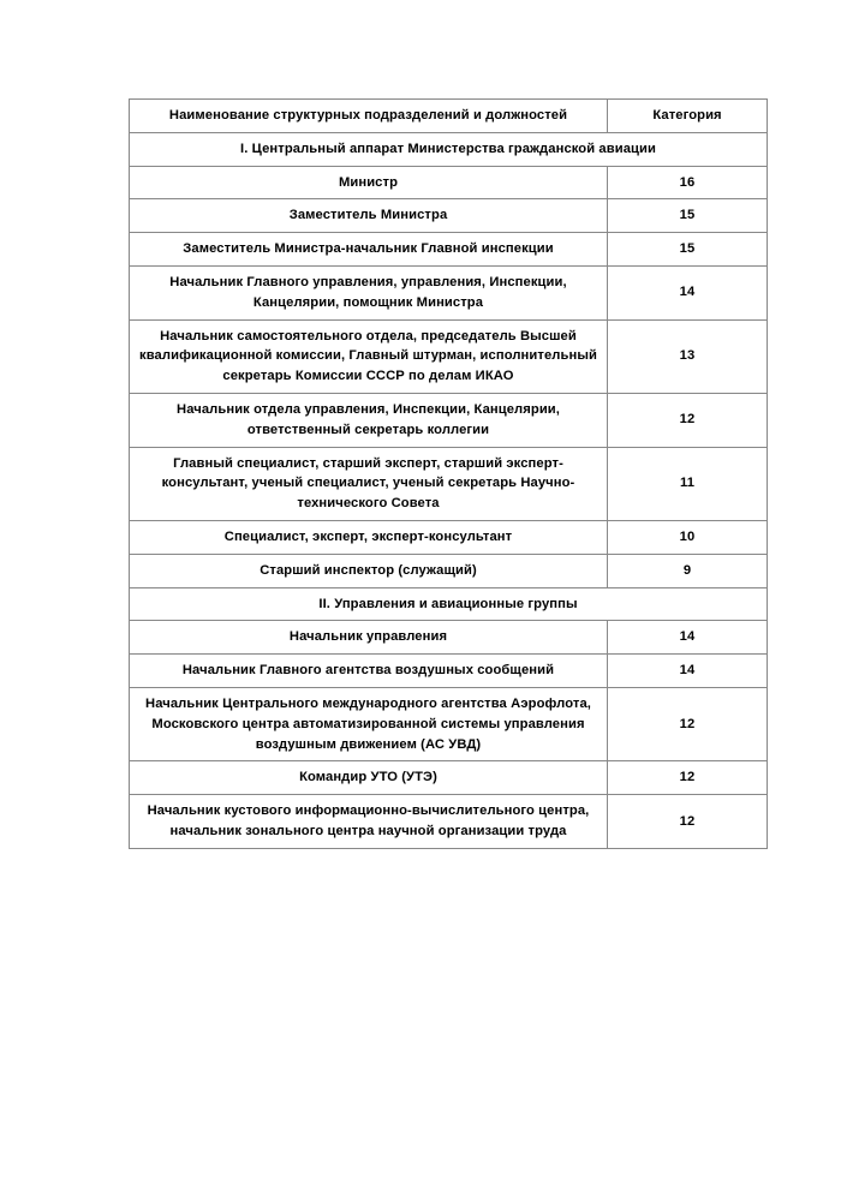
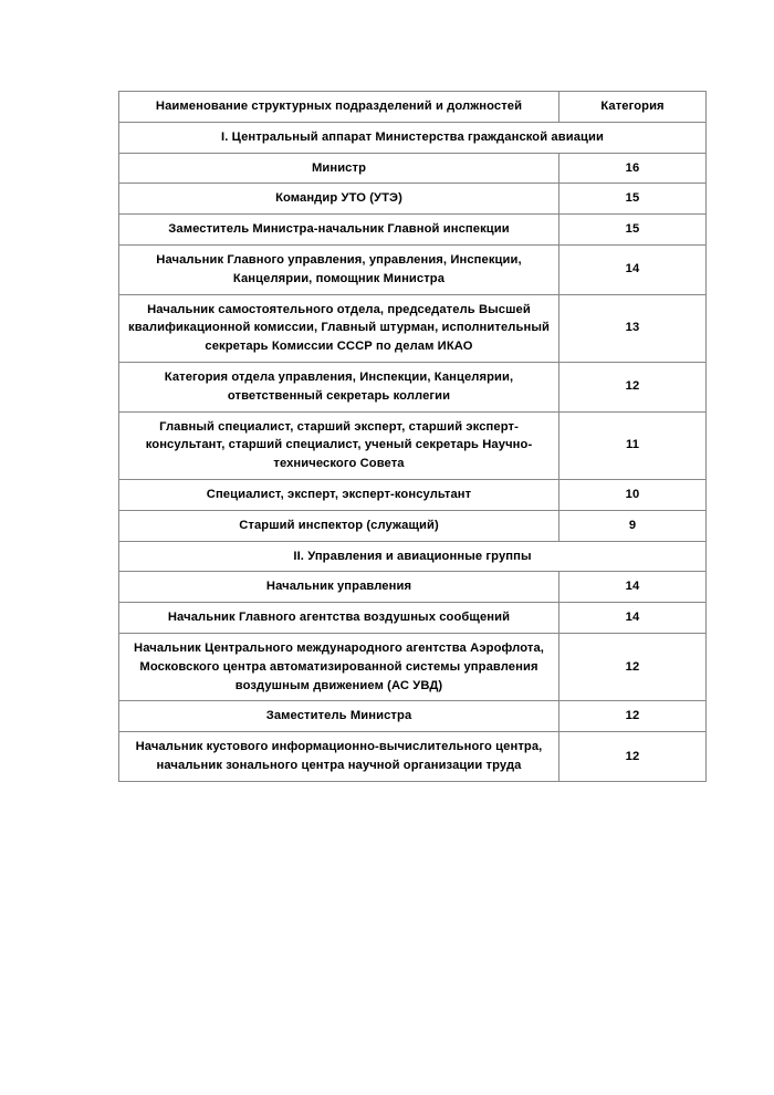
  Наименование структурных подразделений и должностей	Категория
  I. Центральный аппарат Министерства гражданской авиации
  Министр	16
- Заместитель Министра	15
+ Командир УТО (УТЭ)	15
  Заместитель Министра-начальник Главной инспекции	15
  Начальник Главного управления, управления, Инспекции, Канцелярии, помощник Министра	14
  Начальник самостоятельного отдела, председатель Высшей квалификационной комиссии, Главный штурман, исполнительный секретарь Комиссии СССР по делам ИКАО	13
- Начальник отдела управления, Инспекции, Канцелярии, ответственный секретарь коллегии	12
+ Категория отдела управления, Инспекции, Канцелярии, ответственный секретарь коллегии	12
- Главный специалист, старший эксперт, старший эксперт-консультант, ученый специалист, ученый секретарь Научно-технического Совета	11
+ Главный специалист, старший эксперт, старший эксперт-консультант, старший специалист, ученый секретарь Научно-технического Совета	11
  Специалист, эксперт, эксперт-консультант	10
  Старший инспектор (служащий)	9
  II. Управления и авиационные группы
  Начальник управления	14
  Начальник Главного агентства воздушных сообщений	14
  Начальник Центрального международного агентства Аэрофлота, Московского центра автоматизированной системы управления воздушным движением (АС УВД)	12
- Командир УТО (УТЭ)	12
+ Заместитель Министра	12
  Начальник кустового информационно-вычислительного центра, начальник зонального центра научной организации труда	12
